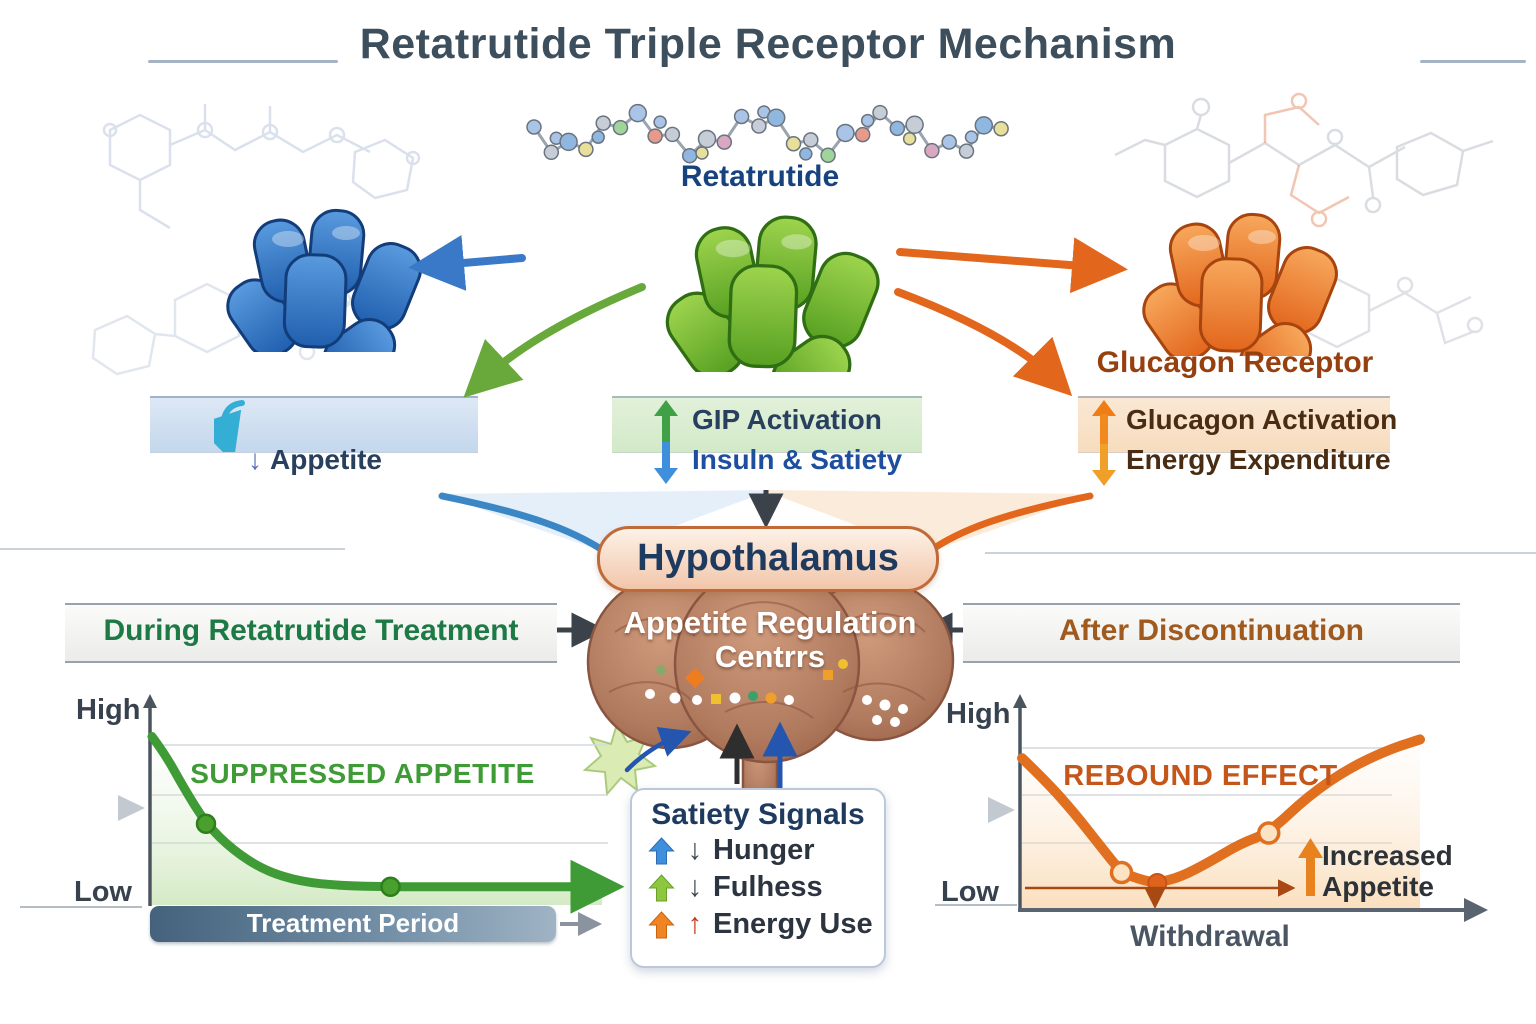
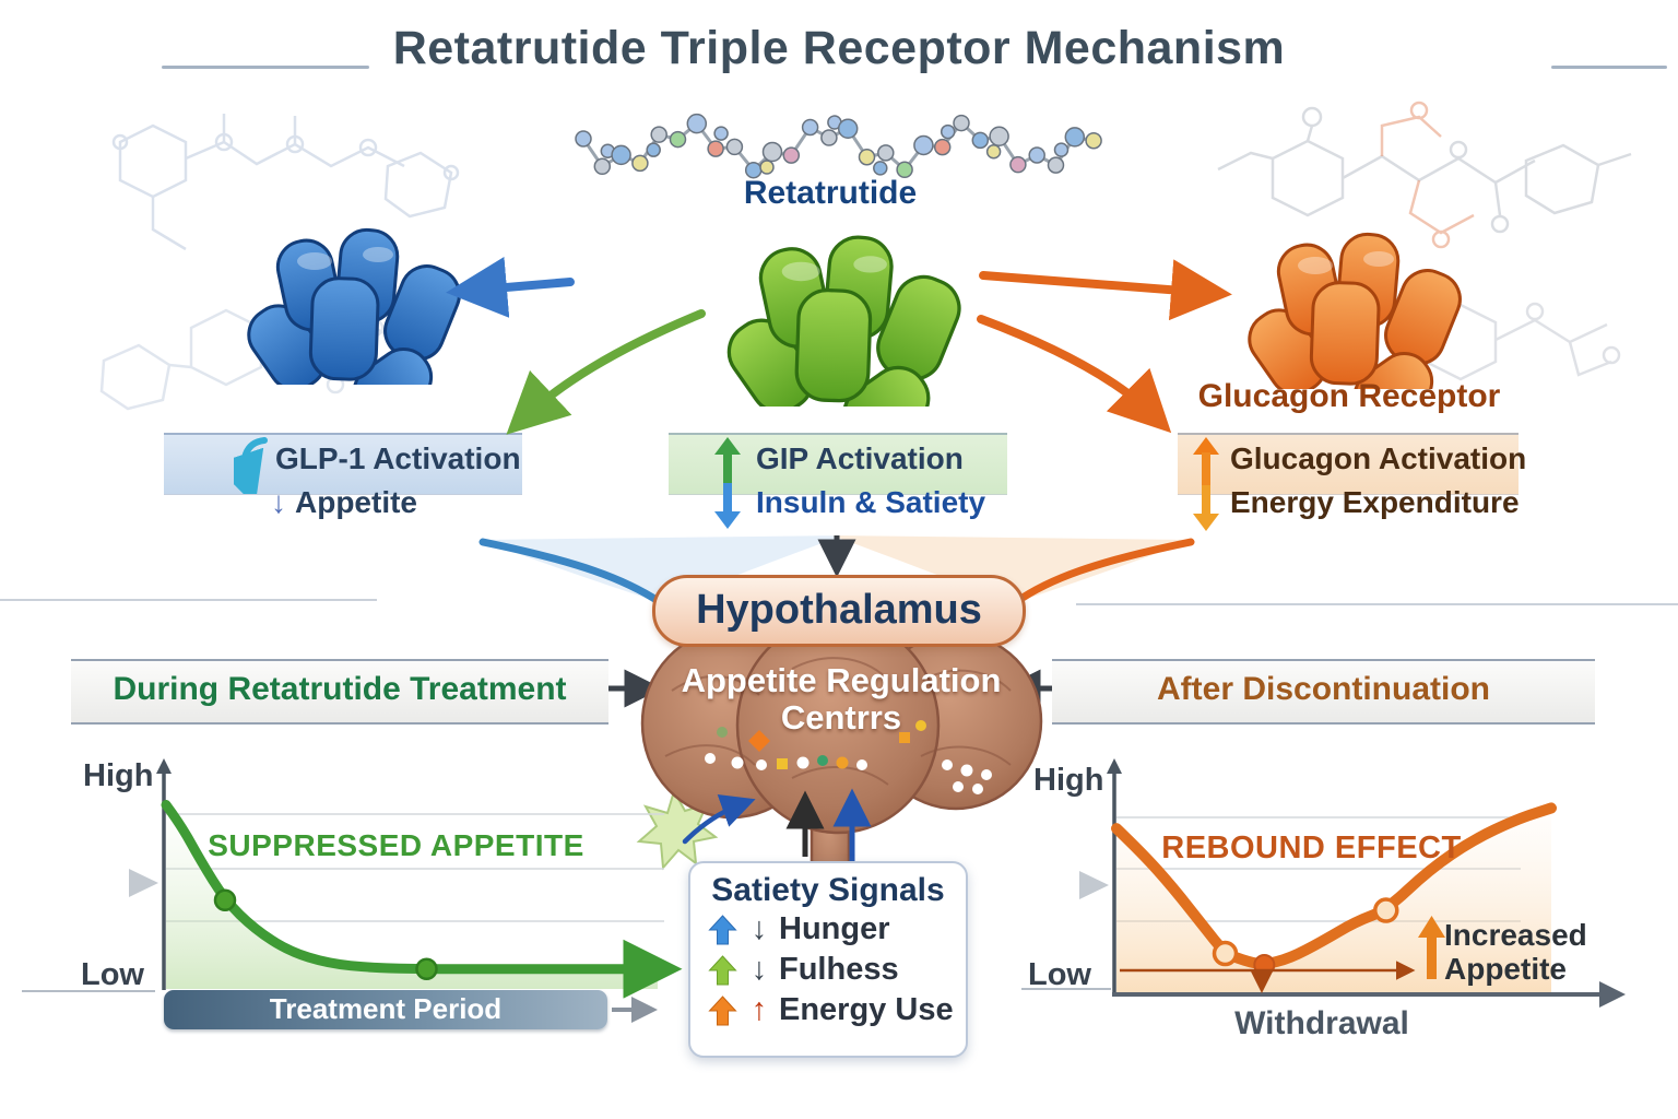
  Retatrutide Triple Receptor Mechanism
  Retatrutide
  Glucagon Receptor
+ GLP-1 Activation
  ↓ Appetite
  GIP Activation
  Insuln & Satiety
  Glucagon Activation
  Energy Expenditure
  Hypothalamus
  Appetite Regulation
  Centrrs
  During Retatrutide Treatment
  After Discontinuation
  High
  Low
  SUPPRESSED APPETITE
  Treatment Period
  High
  Low
  REBOUND EFFECT
  Increased
  Appetite
  Withdrawal
  Satiety Signals
  ↓
  Hunger
  ↓
  Fulhess
  ↑
  Energy Use
